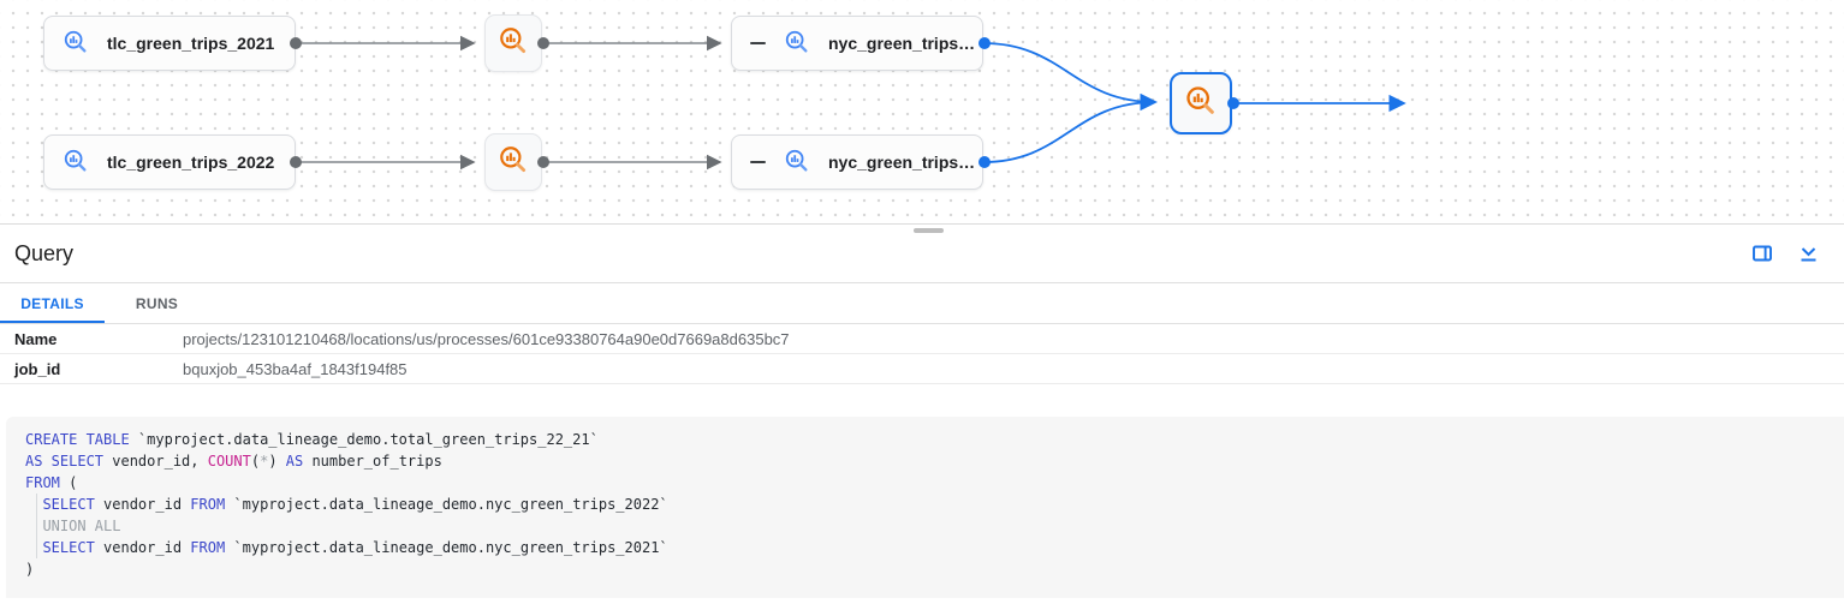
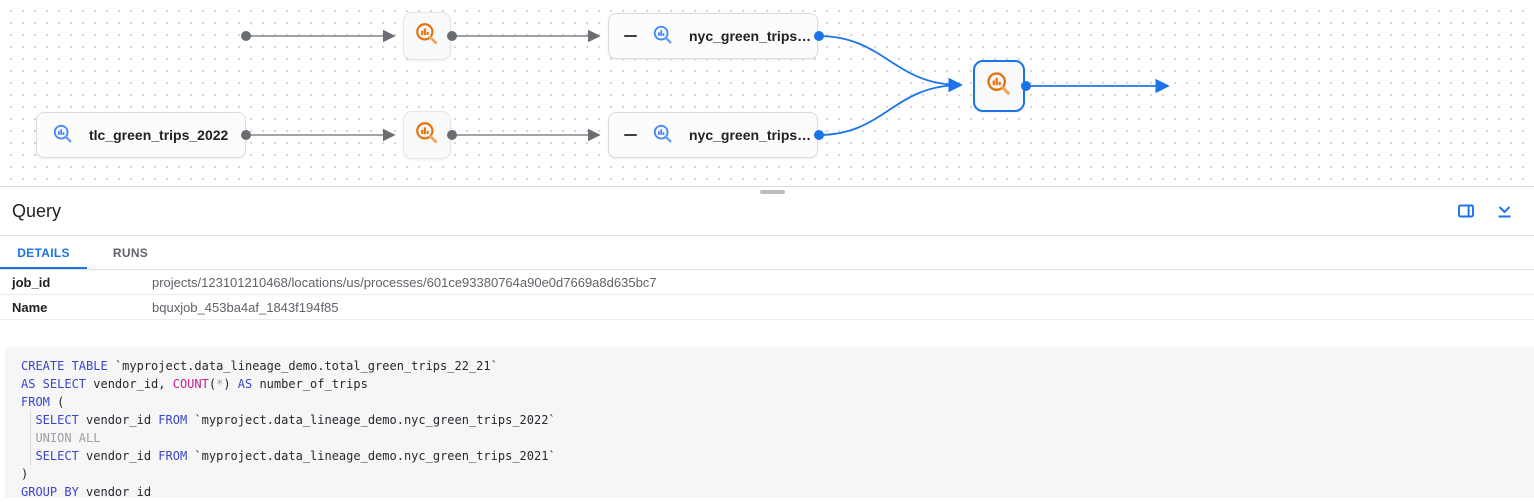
- tlc_green_trips_2021
  tlc_green_trips_2022
  nyc_green_trips…
  nyc_green_trips…
  Query
  DETAILS
  RUNS
- Name
+ job_id
  projects/123101210468/locations/us/processes/601ce93380764a90e0d7669a8d635bc7
- job_id
+ Name
  bquxjob_453ba4af_1843f194f85
  CREATE TABLE `myproject.data_lineage_demo.total_green_trips_22_21`
  AS SELECT vendor_id, COUNT(*) AS number_of_trips
  FROM (
  SELECT vendor_id FROM `myproject.data_lineage_demo.nyc_green_trips_2022`
  UNION ALL
  SELECT vendor_id FROM `myproject.data_lineage_demo.nyc_green_trips_2021`
  )
+ GROUP BY vendor_id
